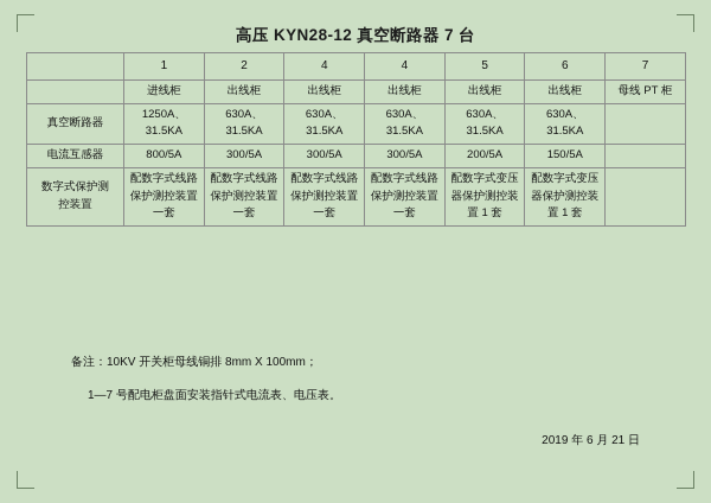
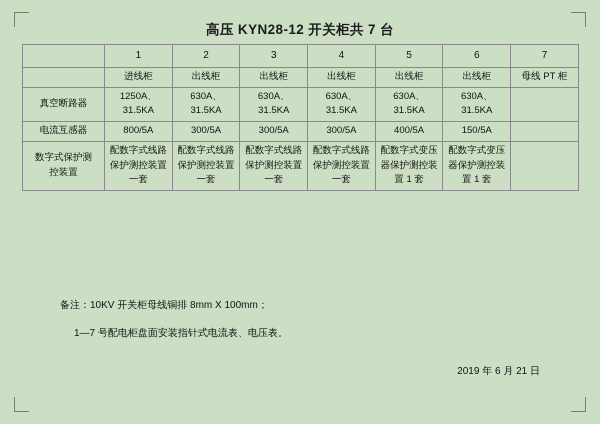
- 高压 KYN28-12 真空断路器 7 台
+ 高压 KYN28-12 开关柜共 7 台
- 	1	2	4	4	5	6	7
+ 	1	2	3	4	5	6	7
  	进线柜	出线柜	出线柜	出线柜	出线柜	出线柜	母线 PT 柜
  真空断路器	1250A、31.5KA	630A、31.5KA	630A、31.5KA	630A、31.5KA	630A、31.5KA	630A、31.5KA
- 电流互感器	800/5A	300/5A	300/5A	300/5A	200/5A	150/5A
+ 电流互感器	800/5A	300/5A	300/5A	300/5A	400/5A	150/5A
  数字式保护测控装置	配数字式线路保护测控装置一套	配数字式线路保护测控装置一套	配数字式线路保护测控装置一套	配数字式线路保护测控装置一套	配数字式变压器保护测控装置 1 套	配数字式变压器保护测控装置 1 套
  备注：10KV 开关柜母线铜排 8mm X 100mm；
  1—7 号配电柜盘面安装指针式电流表、电压表。
  2019 年 6 月 21 日
